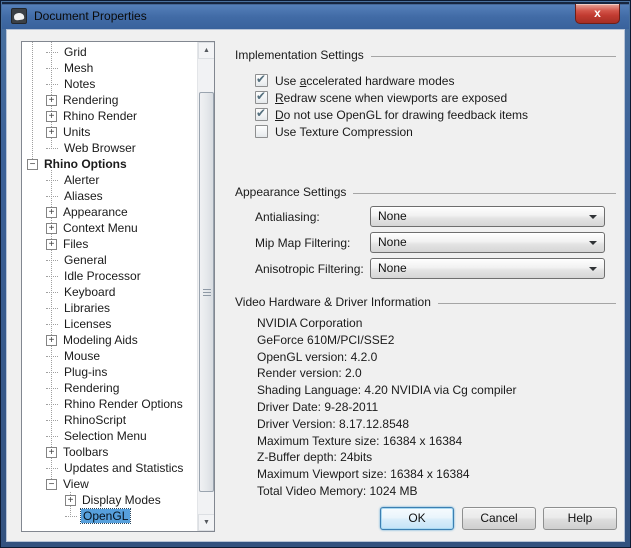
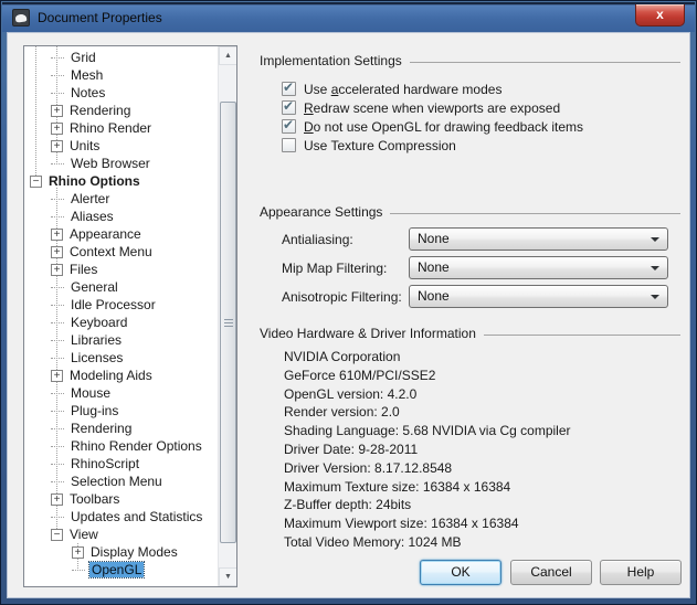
  Document Properties
  x
  Grid
  Mesh
  Notes
  +
  Rendering
  +
  Rhino Render
  +
  Units
  Web Browser
  −
  Rhino Options
  Alerter
  Aliases
  +
  Appearance
  +
  Context Menu
  +
  Files
  General
  Idle Processor
  Keyboard
  Libraries
  Licenses
  +
  Modeling Aids
  Mouse
  Plug-ins
  Rendering
  Rhino Render Options
  RhinoScript
  Selection Menu
  +
  Toolbars
  Updates and Statistics
  −
  View
  +
  Display Modes
  OpenGL
  Implementation Settings
  ✔
  Use accelerated hardware modes
  ✔
  Redraw scene when viewports are exposed
  ✔
  Do not use OpenGL for drawing feedback items
  Use Texture Compression
  Appearance Settings
  Antialiasing:
  None
  Mip Map Filtering:
  None
  Anisotropic Filtering:
  None
  Video Hardware & Driver Information
  NVIDIA Corporation
  GeForce 610M/PCI/SSE2
  OpenGL version: 4.2.0
  Render version: 2.0
- Shading Language: 4.20 NVIDIA via Cg compiler
+ Shading Language: 5.68 NVIDIA via Cg compiler
  Driver Date: 9-28-2011
  Driver Version: 8.17.12.8548
  Maximum Texture size: 16384 x 16384
  Z-Buffer depth: 24bits
  Maximum Viewport size: 16384 x 16384
  Total Video Memory: 1024 MB
  OK
  Cancel
  Help
